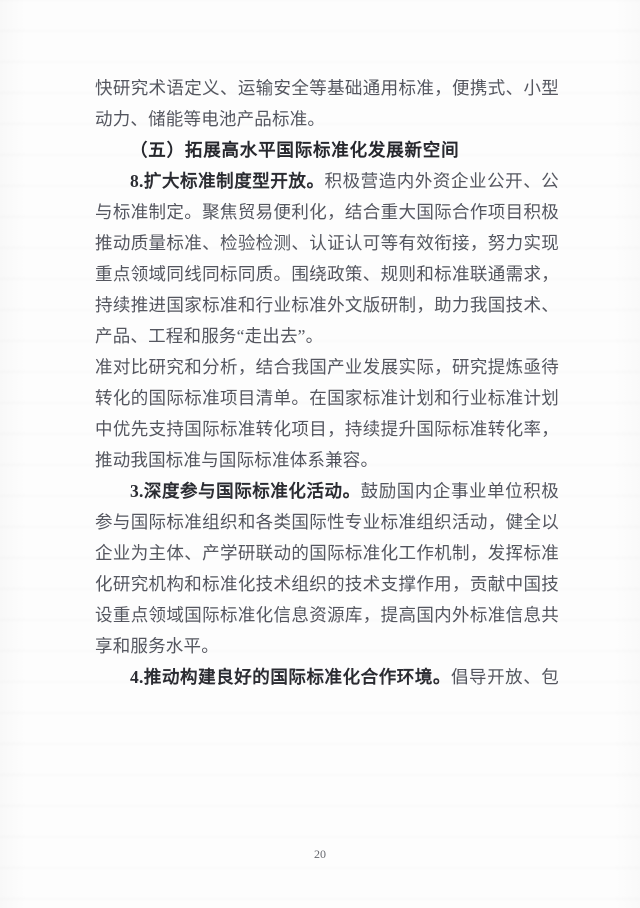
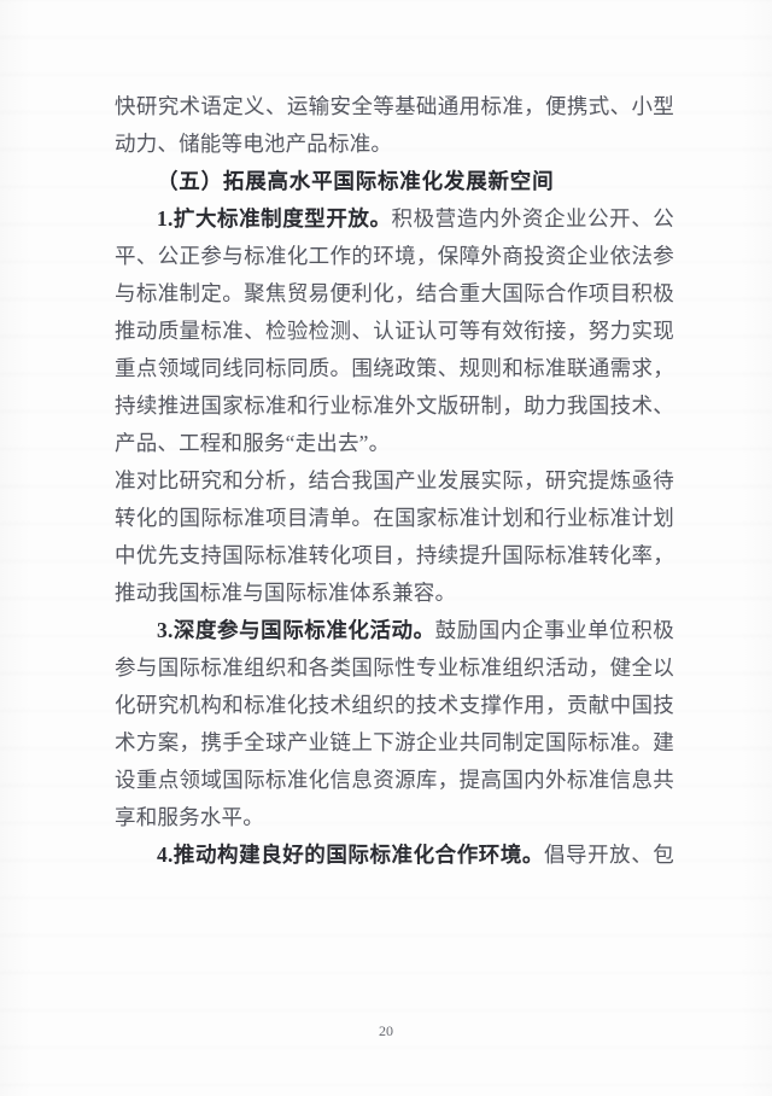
  快研究术语定义、运输安全等基础通用标准，便携式、小型
  动力、储能等电池产品标准。
  （五）拓展高水平国际标准化发展新空间
- 8.扩大标准制度型开放。积极营造内外资企业公开、公
+ 1.扩大标准制度型开放。积极营造内外资企业公开、公
+ 平、公正参与标准化工作的环境，保障外商投资企业依法参
  与标准制定。聚焦贸易便利化，结合重大国际合作项目积极
  推动质量标准、检验检测、认证认可等有效衔接，努力实现
  重点领域同线同标同质。围绕政策、规则和标准联通需求，
  持续推进国家标准和行业标准外文版研制，助力我国技术、
  产品、工程和服务“走出去”。
  准对比研究和分析，结合我国产业发展实际，研究提炼亟待
  转化的国际标准项目清单。在国家标准计划和行业标准计划
  中优先支持国际标准转化项目，持续提升国际标准转化率，
  推动我国标准与国际标准体系兼容。
  3.深度参与国际标准化活动。鼓励国内企事业单位积极
  参与国际标准组织和各类国际性专业标准组织活动，健全以
- 企业为主体、产学研联动的国际标准化工作机制，发挥标准
  化研究机构和标准化技术组织的技术支撑作用，贡献中国技
+ 术方案，携手全球产业链上下游企业共同制定国际标准。建
  设重点领域国际标准化信息资源库，提高国内外标准信息共
  享和服务水平。
  4.推动构建良好的国际标准化合作环境。倡导开放、包
  20
